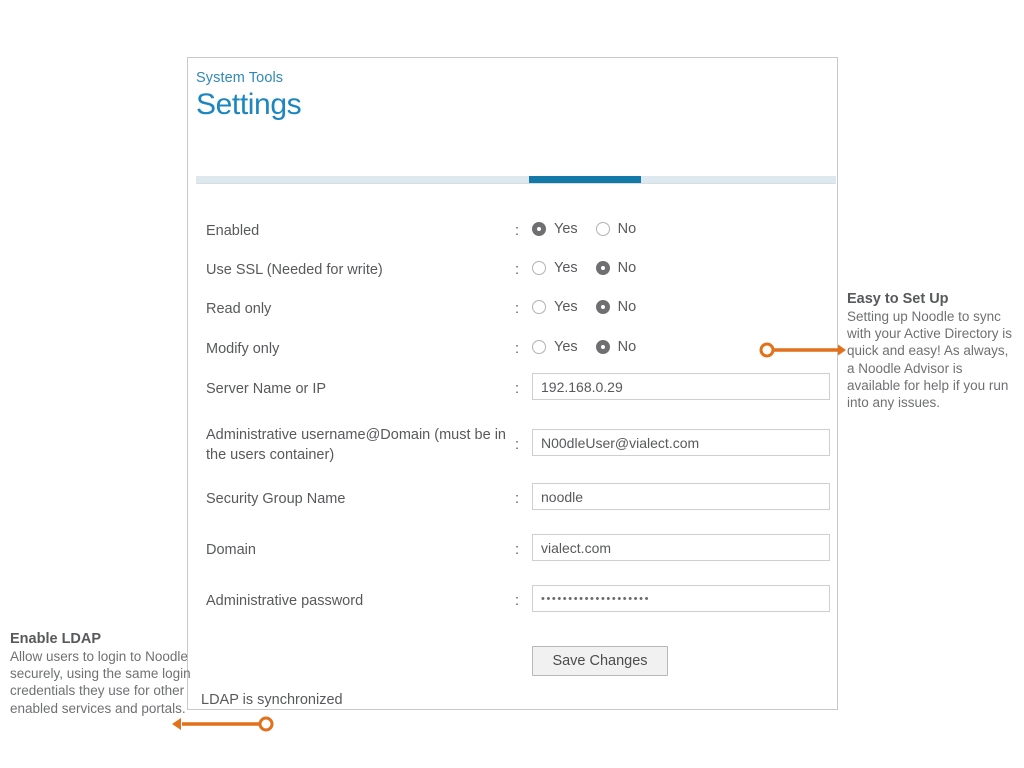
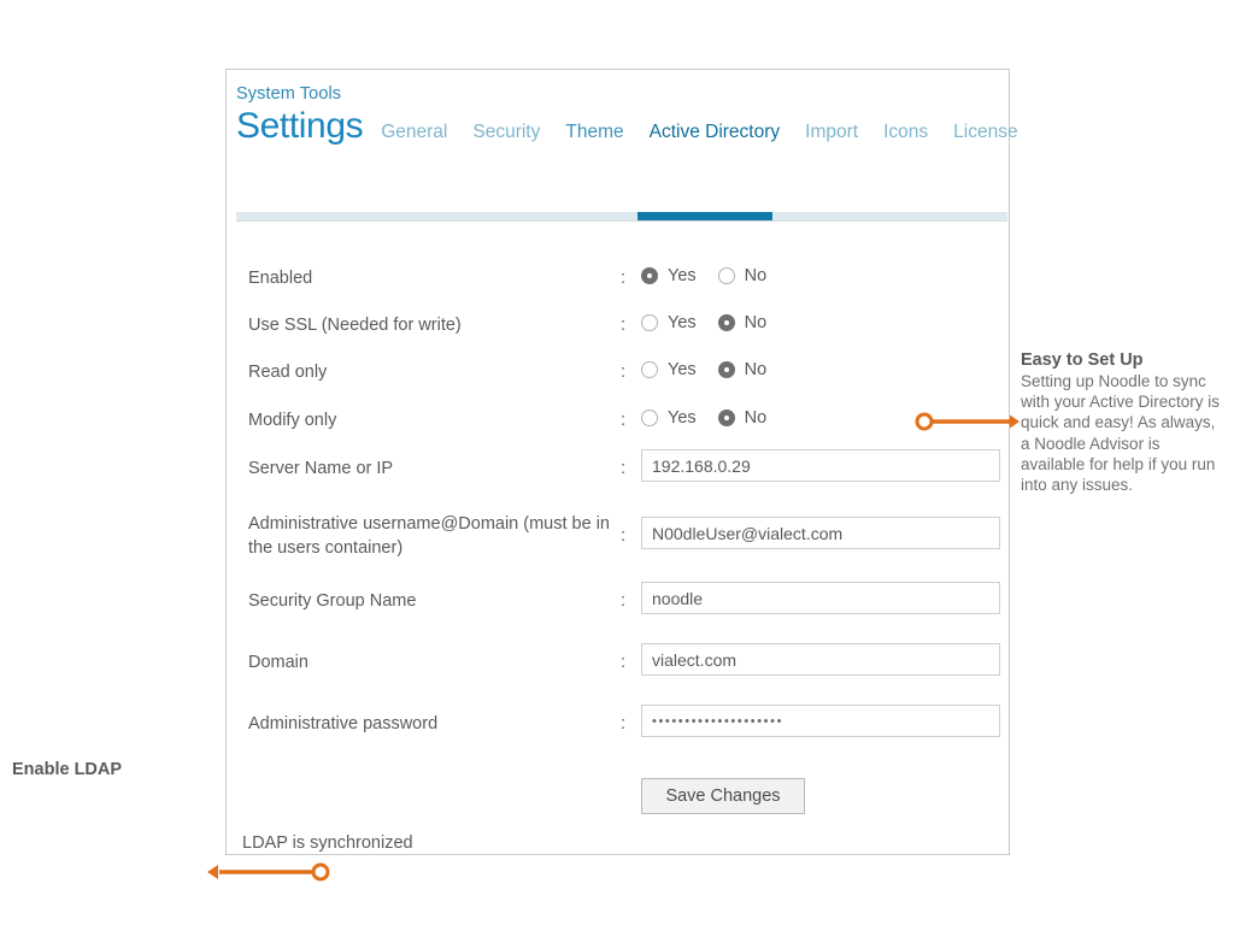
  System Tools
  Settings
+ General
+ Security
+ Theme
+ Active Directory
+ Import
+ Icons
+ License
  Enabled
  :
  Yes
  No
  Use SSL (Needed for write)
  :
  Yes
  No
  Read only
  :
  Yes
  No
  Modify only
  :
  Yes
  No
  Server Name or IP
  :
  192.168.0.29
  Administrative username@Domain (must be in the users container)
  :
  N00dleUser@vialect.com
  Security Group Name
  :
  noodle
  Domain
  :
  vialect.com
  Administrative password
  :
  ••••••••••••••••••••
  Save Changes
  LDAP is synchronized
  Easy to Set Up
  Setting up Noodle to sync with your Active Directory is quick and easy! As always, a Noodle Advisor is available for help if you run into any issues.
  Enable LDAP
- Allow users to login to Noodle securely, using the same login credentials they use for other enabled services and portals.
